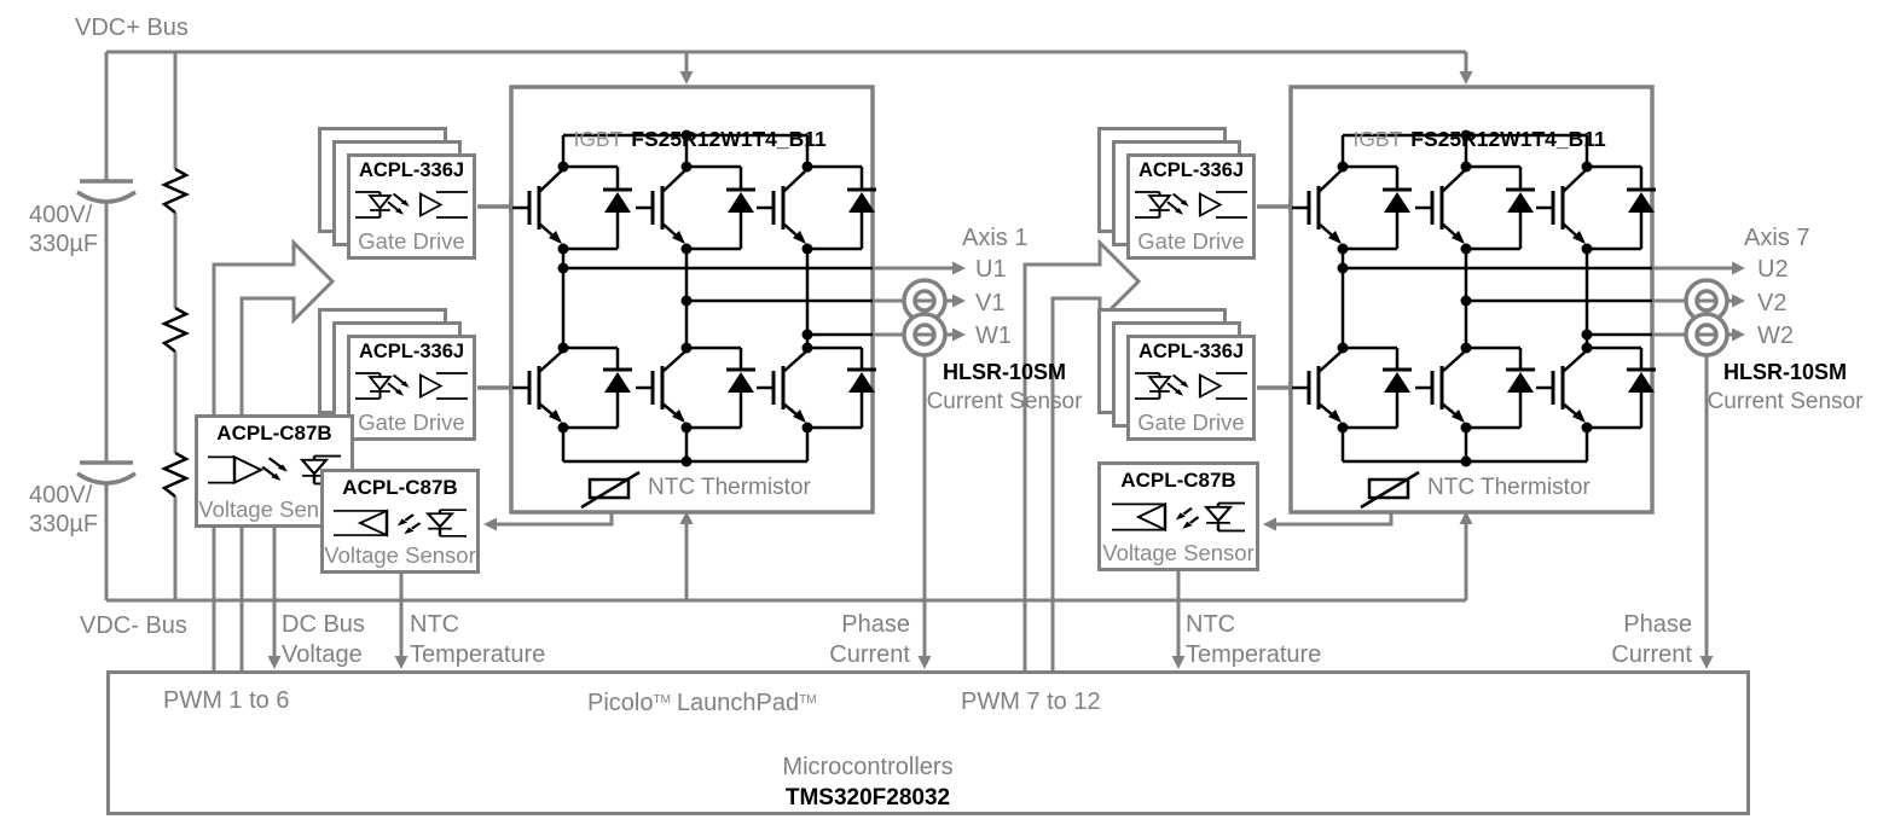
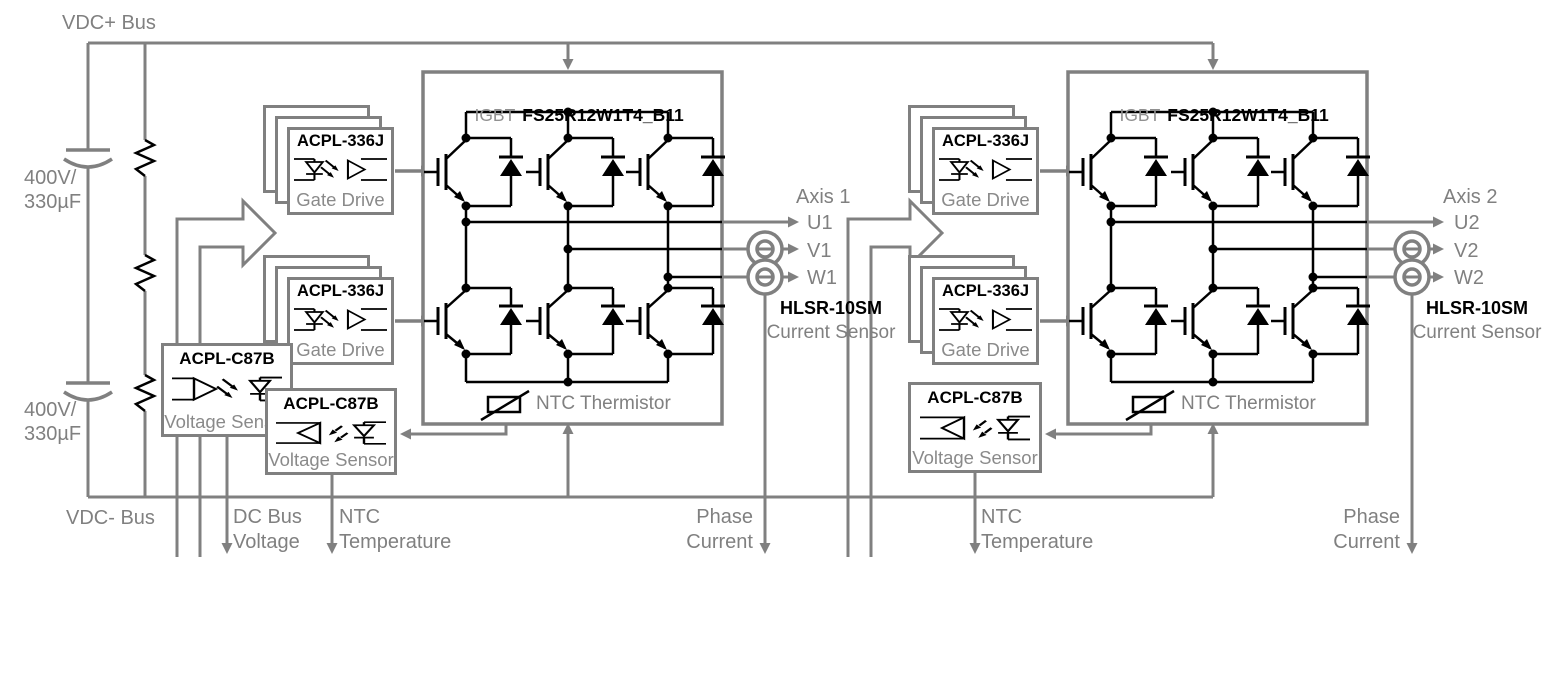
  VDC+ Bus
  VDC- Bus
  400V/
  330µF
  400V/
  330µF
  DC Bus
  Voltage
  NTC
  Temperature
  NTC
  Temperature
  Phase
  Current
  Phase
  Current
  IGBT FS25R12W1T4_B11
  IGBT FS25R12W1T4_B11
  NTC Thermistor
  NTC Thermistor
  Axis 1
  U1
  V1
  W1
- Axis 7
+ Axis 2
  U2
  V2
  W2
  HLSR-10SM
  Current Sensor
  HLSR-10SM
  Current Sensor
  ACPL-336J
  Gate Drive
  ACPL-336J
  Gate Drive
  ACPL-336J
  Gate Drive
  ACPL-336J
  Gate Drive
  ACPL-C87B
  Voltage Sen
  ACPL-C87B
  Voltage Sensor
  ACPL-C87B
  Voltage Sensor
- PWM 1 to 6
- PicoloTM LaunchPadTM
- PWM 7 to 12
- Microcontrollers
- TMS320F28032
